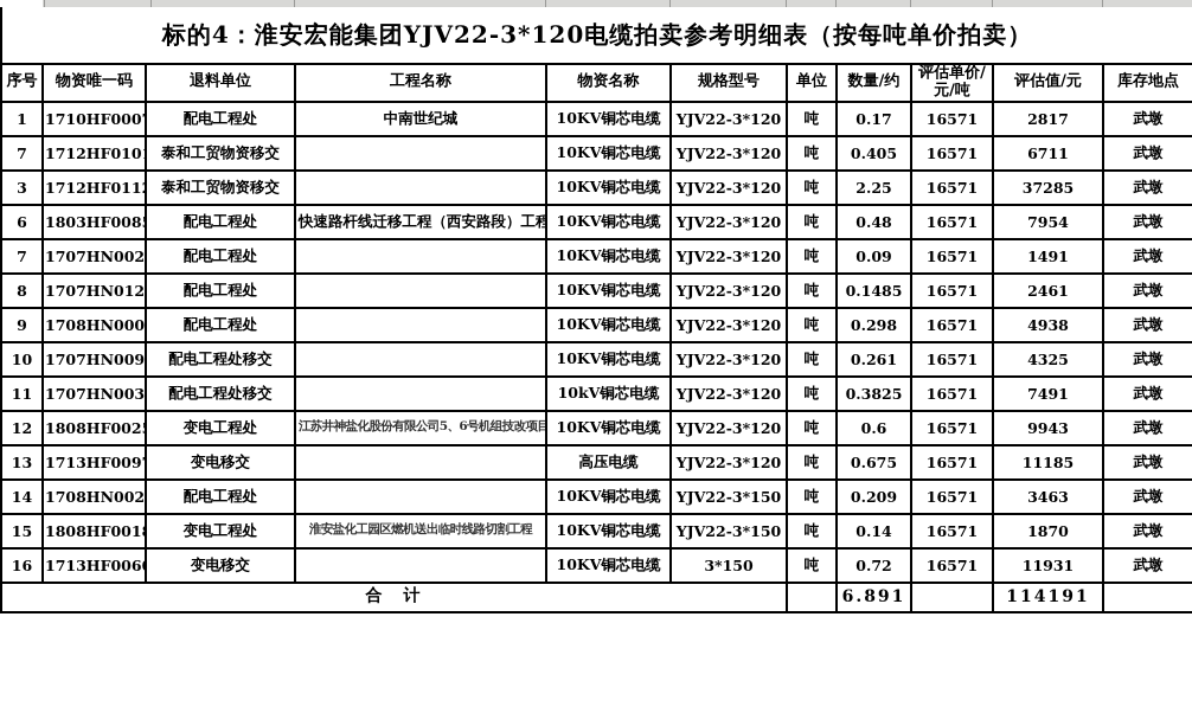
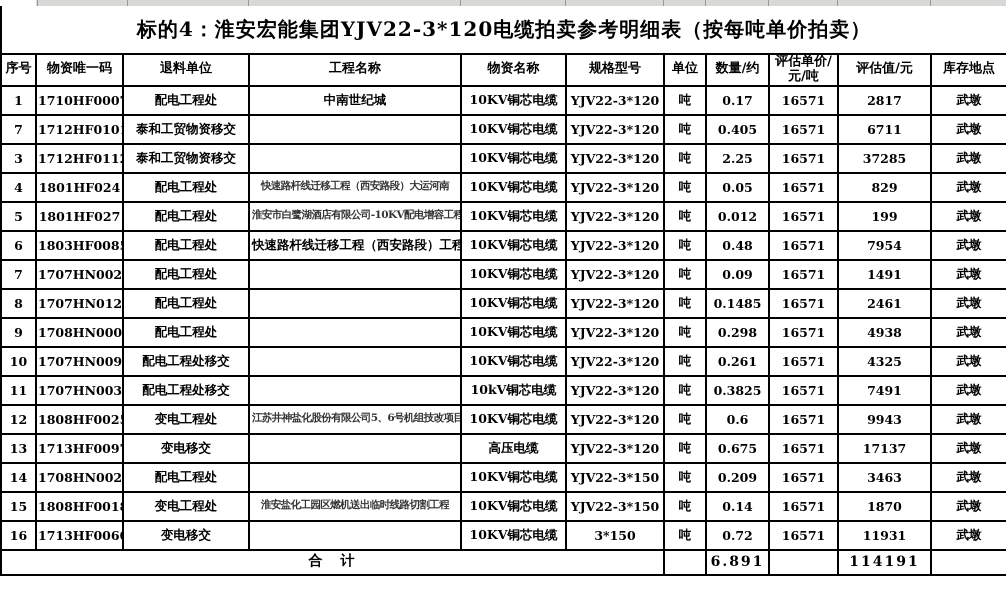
  标的4：淮安宏能集团YJV22-3*120电缆拍卖参考明细表（按每吨单价拍卖）
  序号	物资唯一码	退料单位	工程名称	物资名称	规格型号	单位	数量/约	评估单价/元/吨	评估值/元	库存地点
  1	1710HF000	配电工程处	中南世纪城	10KV铜芯电缆	YJV22-3*120	吨	0.17	16571	2817	武墩
  7	1712HF010	泰和工贸物资移交		10KV铜芯电缆	YJV22-3*120	吨	0.405	16571	6711	武墩
  3	1712HF011	泰和工贸物资移交		10KV铜芯电缆	YJV22-3*120	吨	2.25	16571	37285	武墩
+ 4	1801HF024	配电工程处	快速路杆线迁移工程（西安路段）大运河南	10KV铜芯电缆	YJV22-3*120	吨	0.05	16571	829	武墩
+ 5	1801HF027	配电工程处	淮安市白鹭湖酒店有限公司-10KV配电增容工程	10KV铜芯电缆	YJV22-3*120	吨	0.012	16571	199	武墩
  6	1803HF008	配电工程处	快速路杆线迁移工程（西安路段）工程	10KV铜芯电缆	YJV22-3*120	吨	0.48	16571	7954	武墩
  7	1707HN002	配电工程处		10KV铜芯电缆	YJV22-3*120	吨	0.09	16571	1491	武墩
  8	1707HN012	配电工程处		10KV铜芯电缆	YJV22-3*120	吨	0.1485	16571	2461	武墩
  9	1708HN000	配电工程处		10KV铜芯电缆	YJV22-3*120	吨	0.298	16571	4938	武墩
  10	1707HN009	配电工程处移交		10KV铜芯电缆	YJV22-3*120	吨	0.261	16571	4325	武墩
  11	1707HN003	配电工程处移交		10kV铜芯电缆	YJV22-3*120	吨	0.3825	16571	7491	武墩
  12	1808HF002	变电工程处	江苏井神盐化股份有限公司5、6号机组技改项目	10KV铜芯电缆	YJV22-3*120	吨	0.6	16571	9943	武墩
- 13	1713HF009	变电移交		高压电缆	YJV22-3*120	吨	0.675	16571	11185	武墩
+ 13	1713HF009	变电移交		高压电缆	YJV22-3*120	吨	0.675	16571	17137	武墩
  14	1708HN002	配电工程处		10KV铜芯电缆	YJV22-3*150	吨	0.209	16571	3463	武墩
  15	1808HF001	变电工程处	淮安盐化工园区燃机送出临时线路切割工程	10KV铜芯电缆	YJV22-3*150	吨	0.14	16571	1870	武墩
  16	1713HF006	变电移交		10KV铜芯电缆	3*150	吨	0.72	16571	11931	武墩
  合 计		6.891		114191
